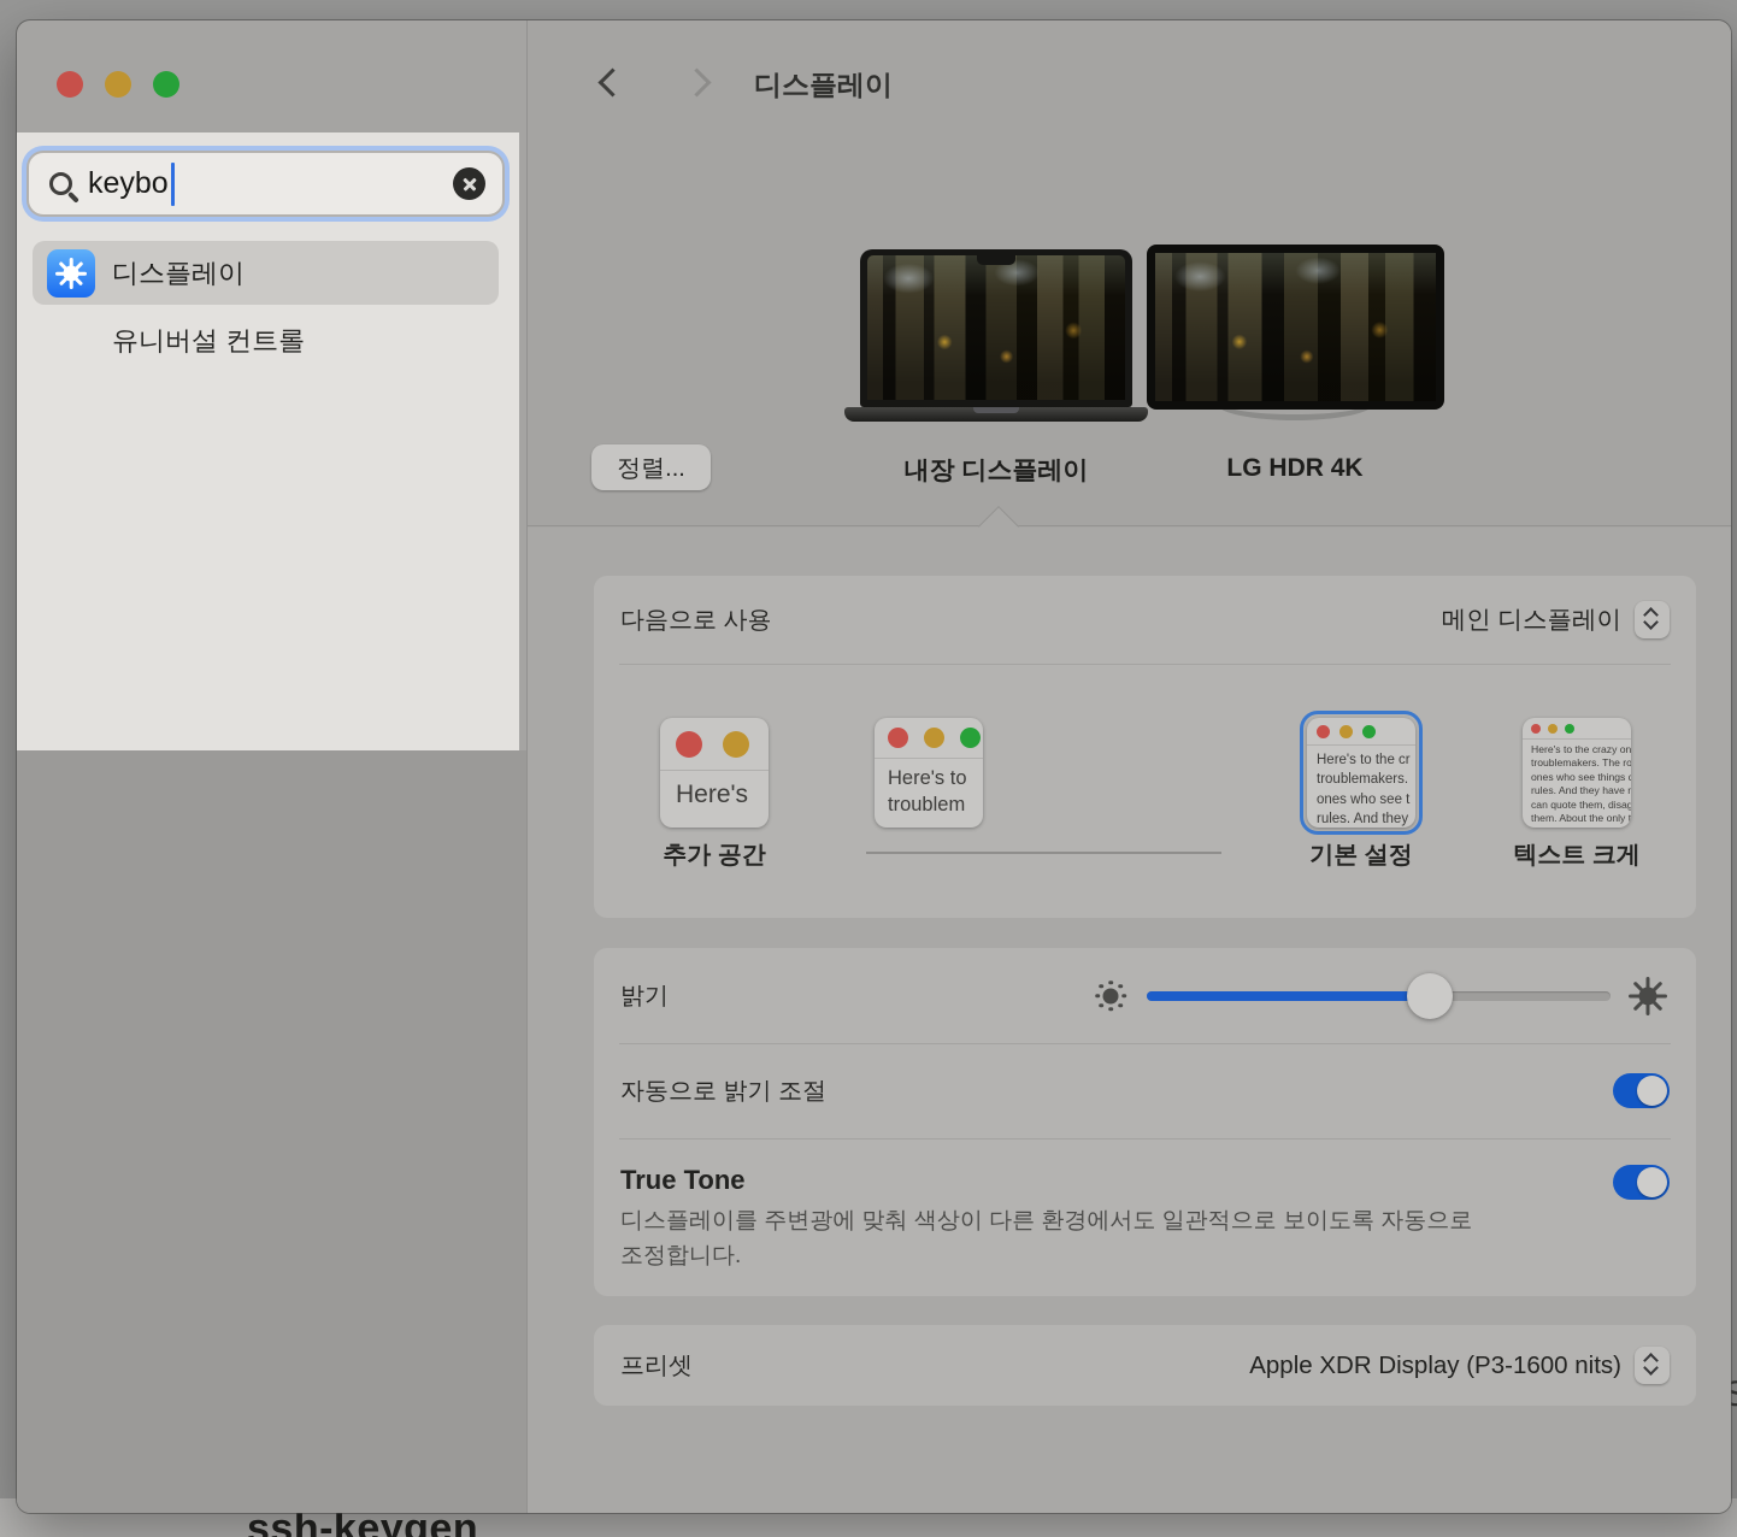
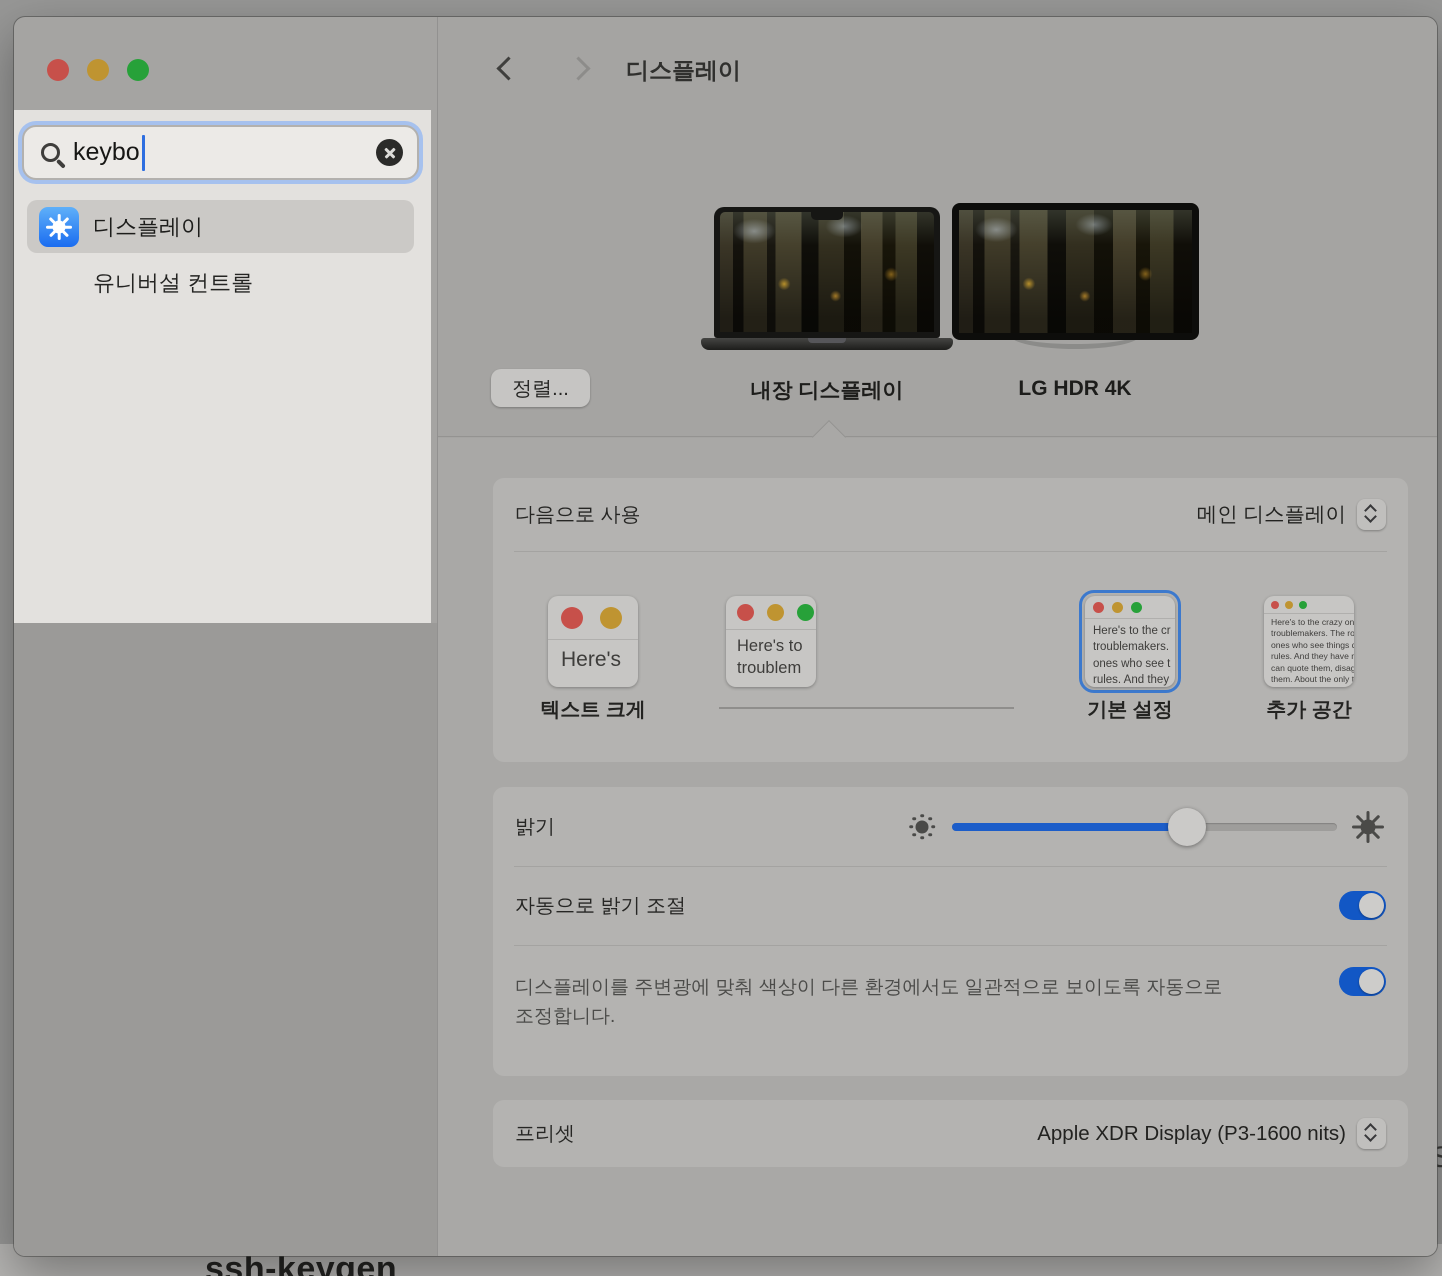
  ssh-keygen
  S
  keybo
  디스플레이
  유니버설 컨트롤
  디스플레이
  정렬...
  내장 디스플레이
  LG HDR 4K
  다음으로 사용
  메인 디스플레이
  Here's
  Here's to
  troublem
  Here's to the cr
  troublemakers.
  ones who see t
  rules. And they
  Here's to the crazy on
  troublemakers. The ro
  ones who see things
  rules. And they have n
  can quote them, disag
  them. About the only t
- 추가 공간
+ 텍스트 크게
  기본 설정
- 텍스트 크게
+ 추가 공간
  밝기
  자동으로 밝기 조절
- True Tone
  디스플레이를 주변광에 맞춰 색상이 다른 환경에서도 일관적으로 보이도록 자동으로 조정합니다.
  프리셋
  Apple XDR Display (P3-1600 nits)
